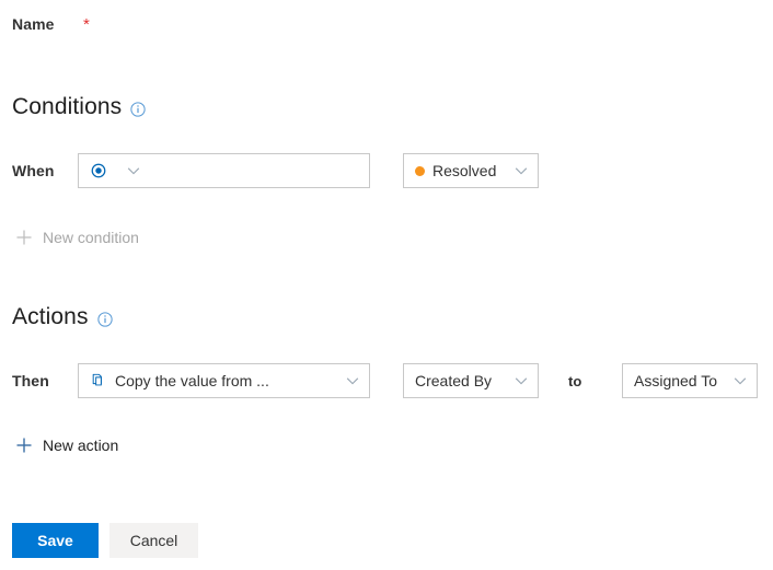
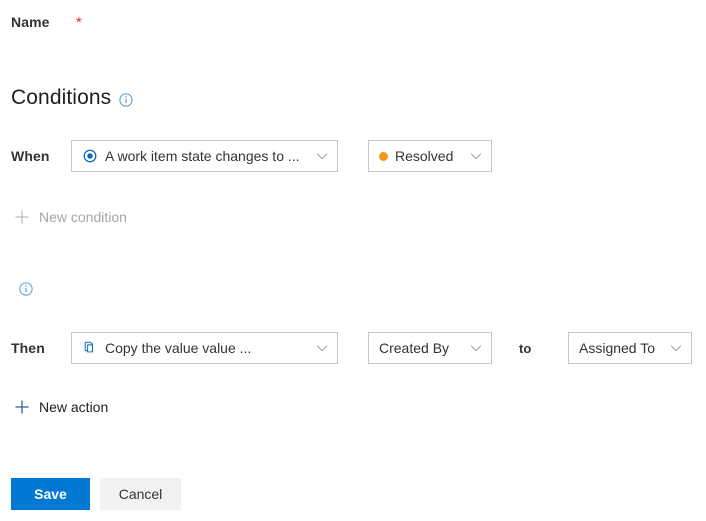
  Name
  *
  Conditions
  When
+ A work item state changes to ...
  Resolved
  New condition
- Actions
  Then
- Copy the value from ...
+ Copy the value value ...
  Created By
  to
  Assigned To
  New action
  Save
  Cancel
